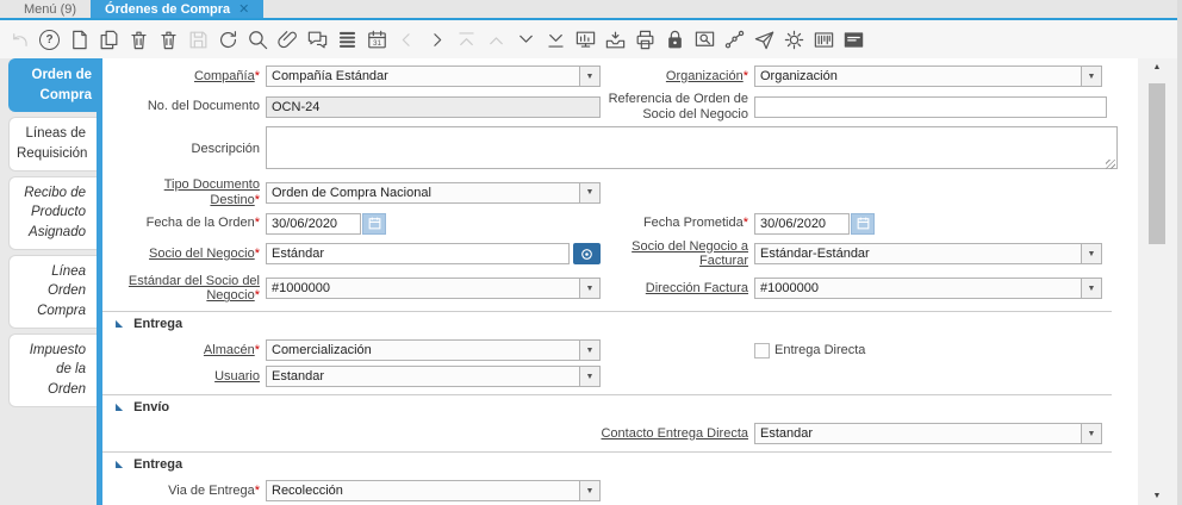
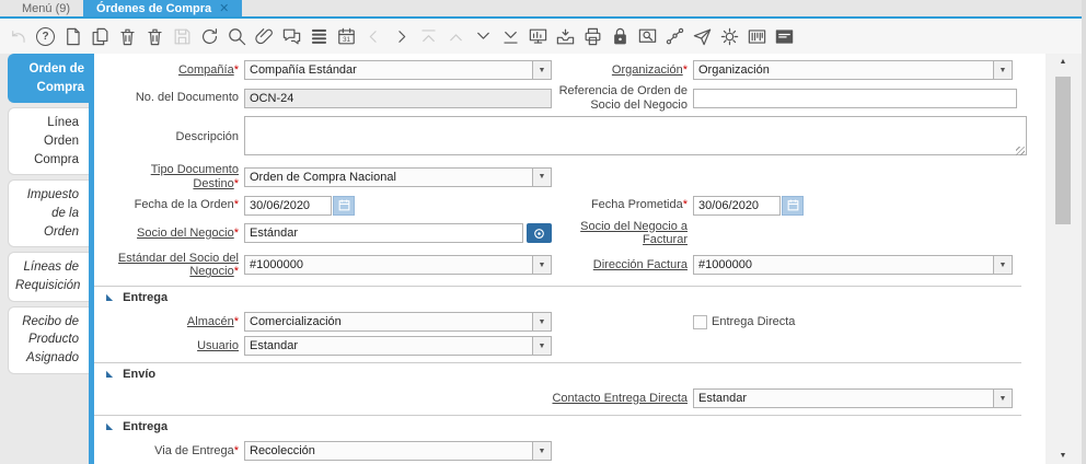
  Menú (9)
  Órdenes de Compra
  ✕
  ?
  Orden de Compra
- Líneas de Requisición
+ Línea Orden Compra
- Recibo de Producto Asignado
+ Impuesto de la Orden
- Línea Orden Compra
+ Líneas de Requisición
- Impuesto de la Orden
+ Recibo de Producto Asignado
  Compañía*
  Compañía Estándar
  Organización*
  Organización
  No. del Documento
  OCN-24
  Referencia de Orden de Socio del Negocio
  Descripción
  Tipo Documento Destino*
  Orden de Compra Nacional
  Fecha de la Orden*
  30/06/2020
  Fecha Prometida*
  30/06/2020
  Socio del Negocio*
  Estándar
  Socio del Negocio a Facturar
- Estándar-Estándar
  Estándar del Socio del Negocio*
  #1000000
  Dirección Factura
  #1000000
  ◣
  Entrega
  Almacén*
  Comercialización
  Entrega Directa
  Usuario
  Estandar
  ◣
  Envío
  Contacto Entrega Directa
  Estandar
  ◣
  Entrega
  Via de Entrega*
  Recolección
